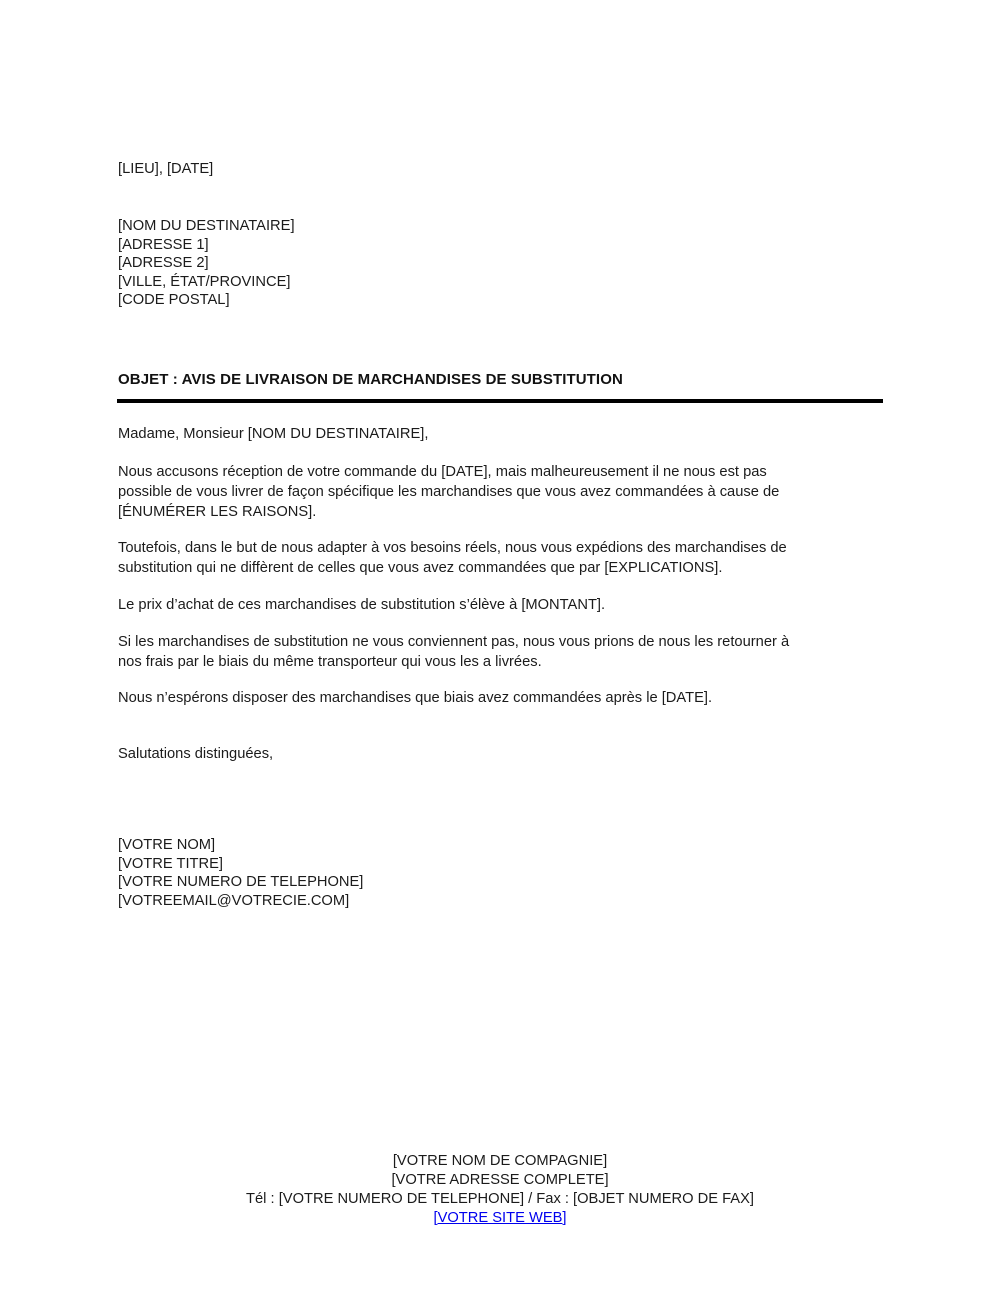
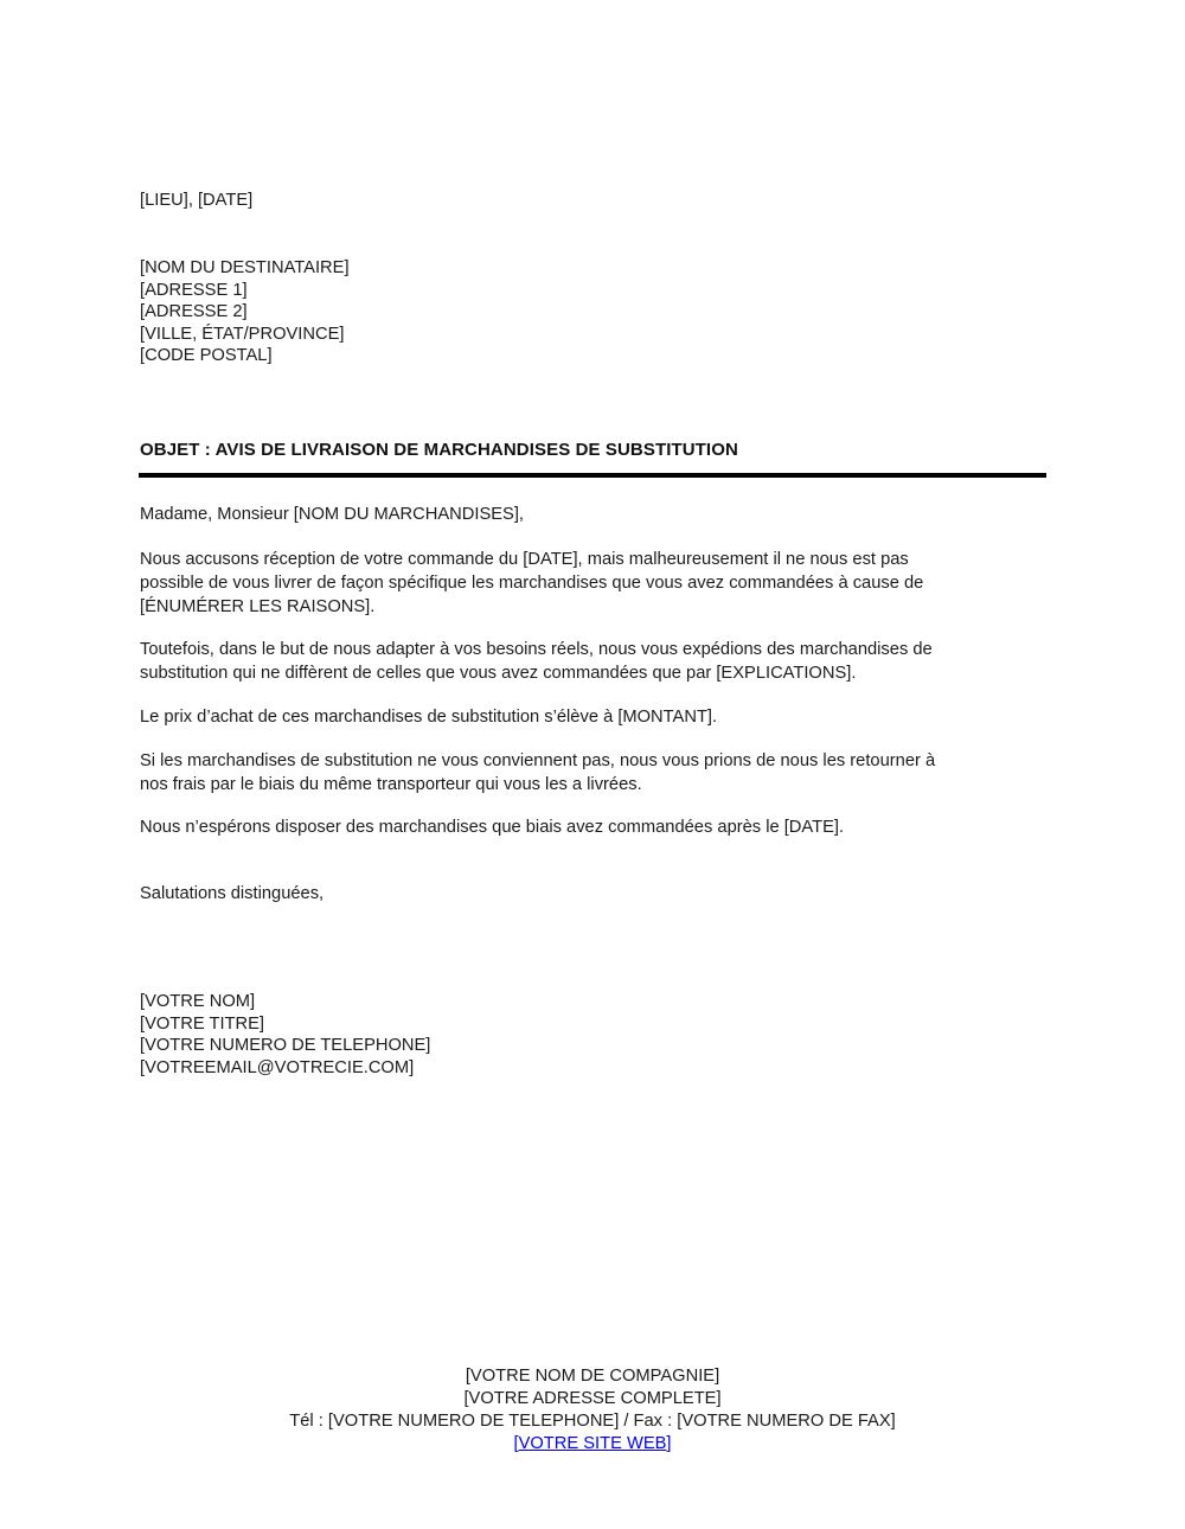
  [LIEU], [DATE]
  [NOM DU DESTINATAIRE]
  [ADRESSE 1]
  [ADRESSE 2]
  [VILLE, ÉTAT/PROVINCE]
  [CODE POSTAL]
  OBJET : AVIS DE LIVRAISON DE MARCHANDISES DE SUBSTITUTION
- Madame, Monsieur [NOM DU DESTINATAIRE],
+ Madame, Monsieur [NOM DU MARCHANDISES],
  Nous accusons réception de votre commande du [DATE], mais malheureusement il ne nous est pas
  possible de vous livrer de façon spécifique les marchandises que vous avez commandées à cause de
  [ÉNUMÉRER LES RAISONS].
  Toutefois, dans le but de nous adapter à vos besoins réels, nous vous expédions des marchandises de
  substitution qui ne diffèrent de celles que vous avez commandées que par [EXPLICATIONS].
  Le prix d’achat de ces marchandises de substitution s’élève à [MONTANT].
  Si les marchandises de substitution ne vous conviennent pas, nous vous prions de nous les retourner à
  nos frais par le biais du même transporteur qui vous les a livrées.
  Nous n’espérons disposer des marchandises que biais avez commandées après le [DATE].
  Salutations distinguées,
  [VOTRE NOM]
  [VOTRE TITRE]
  [VOTRE NUMERO DE TELEPHONE]
  [VOTREEMAIL@VOTRECIE.COM]
  [VOTRE NOM DE COMPAGNIE]
  [VOTRE ADRESSE COMPLETE]
- Tél : [VOTRE NUMERO DE TELEPHONE] / Fax : [OBJET NUMERO DE FAX]
+ Tél : [VOTRE NUMERO DE TELEPHONE] / Fax : [VOTRE NUMERO DE FAX]
  [VOTRE SITE WEB]
